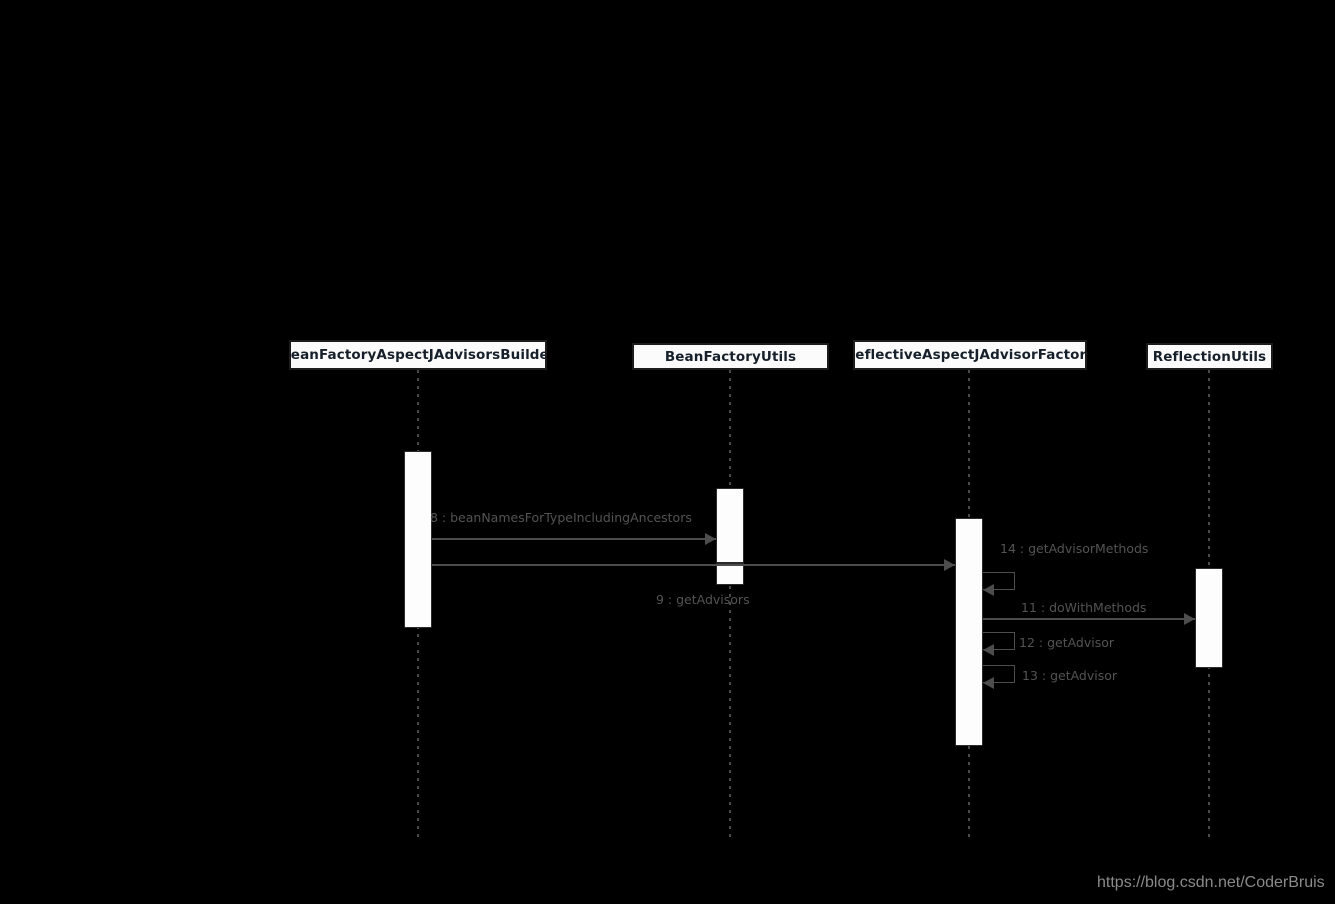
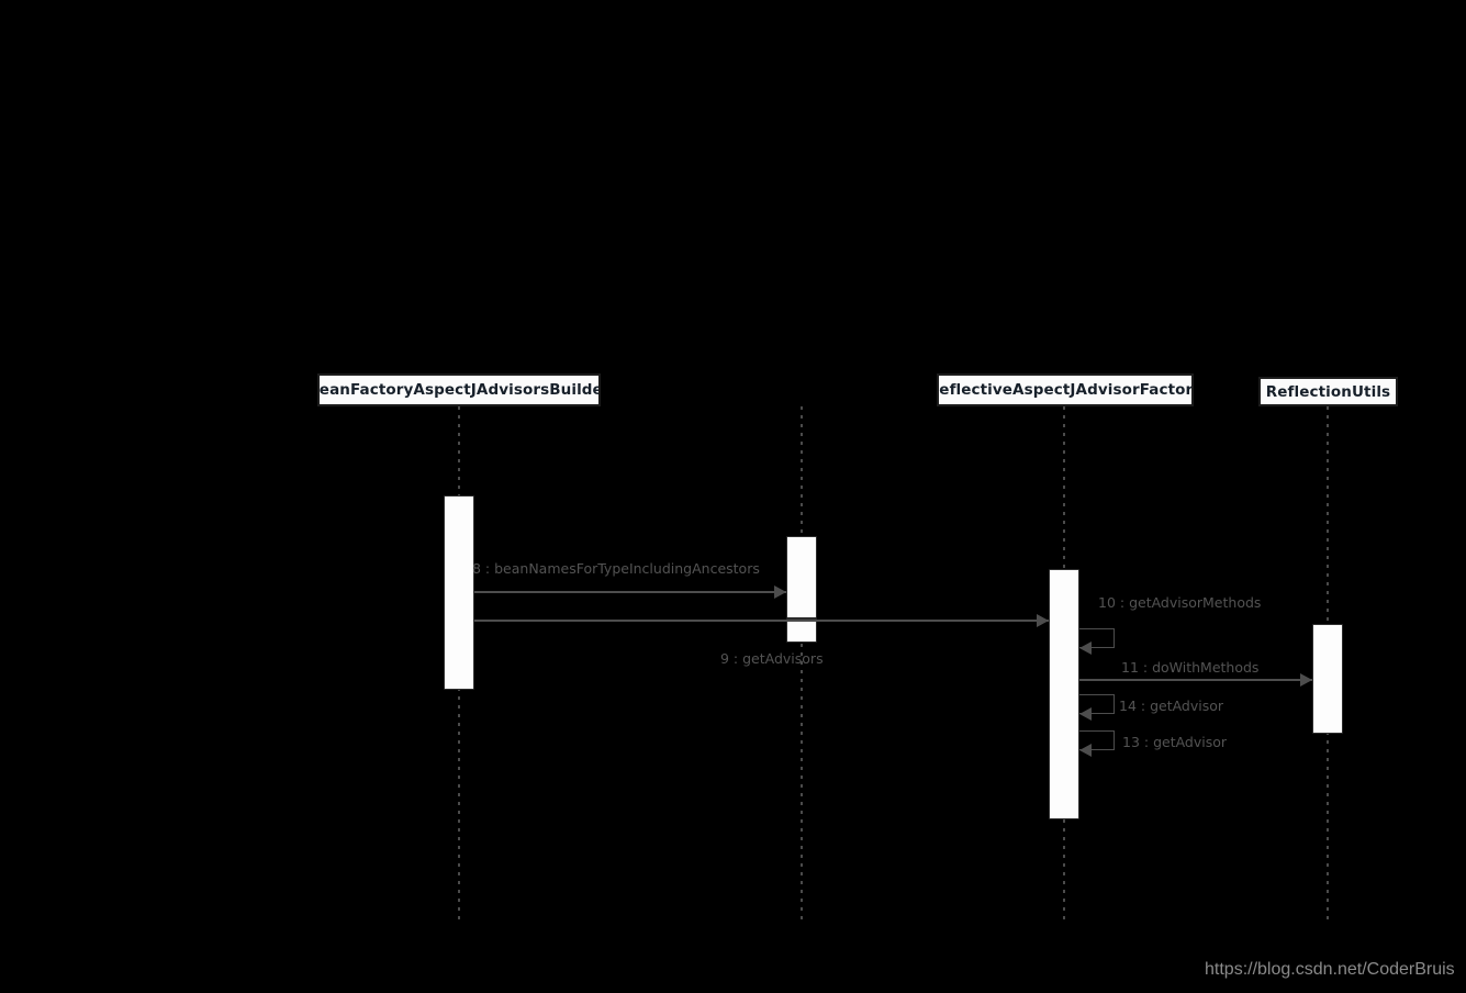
  eanFactoryAspectJAdvisorsBuilde
- BeanFactoryUtils
  eflectiveAspectJAdvisorFactor
  ReflectionUtils
  8 : beanNamesForTypeIncludingAncestors
  9 : getAdvisors
- 14 : getAdvisorMethods
+ 10 : getAdvisorMethods
  11 : doWithMethods
- 12 : getAdvisor
+ 14 : getAdvisor
  13 : getAdvisor
  https://blog.csdn.net/CoderBruis
